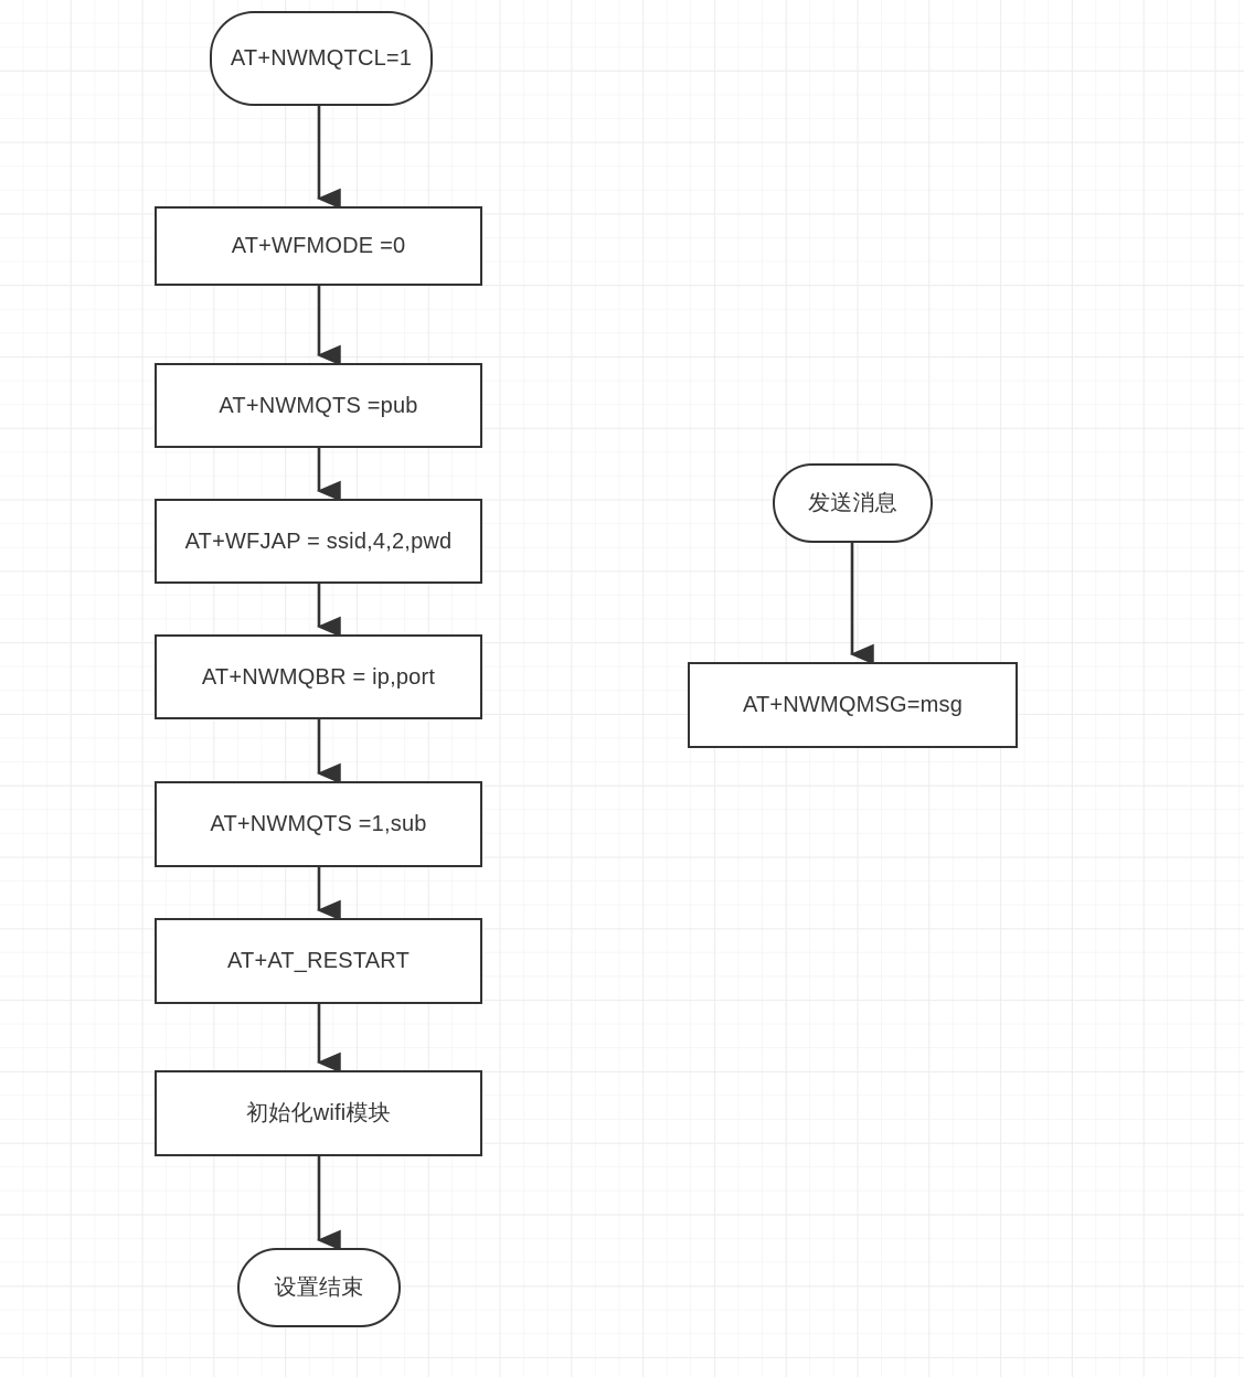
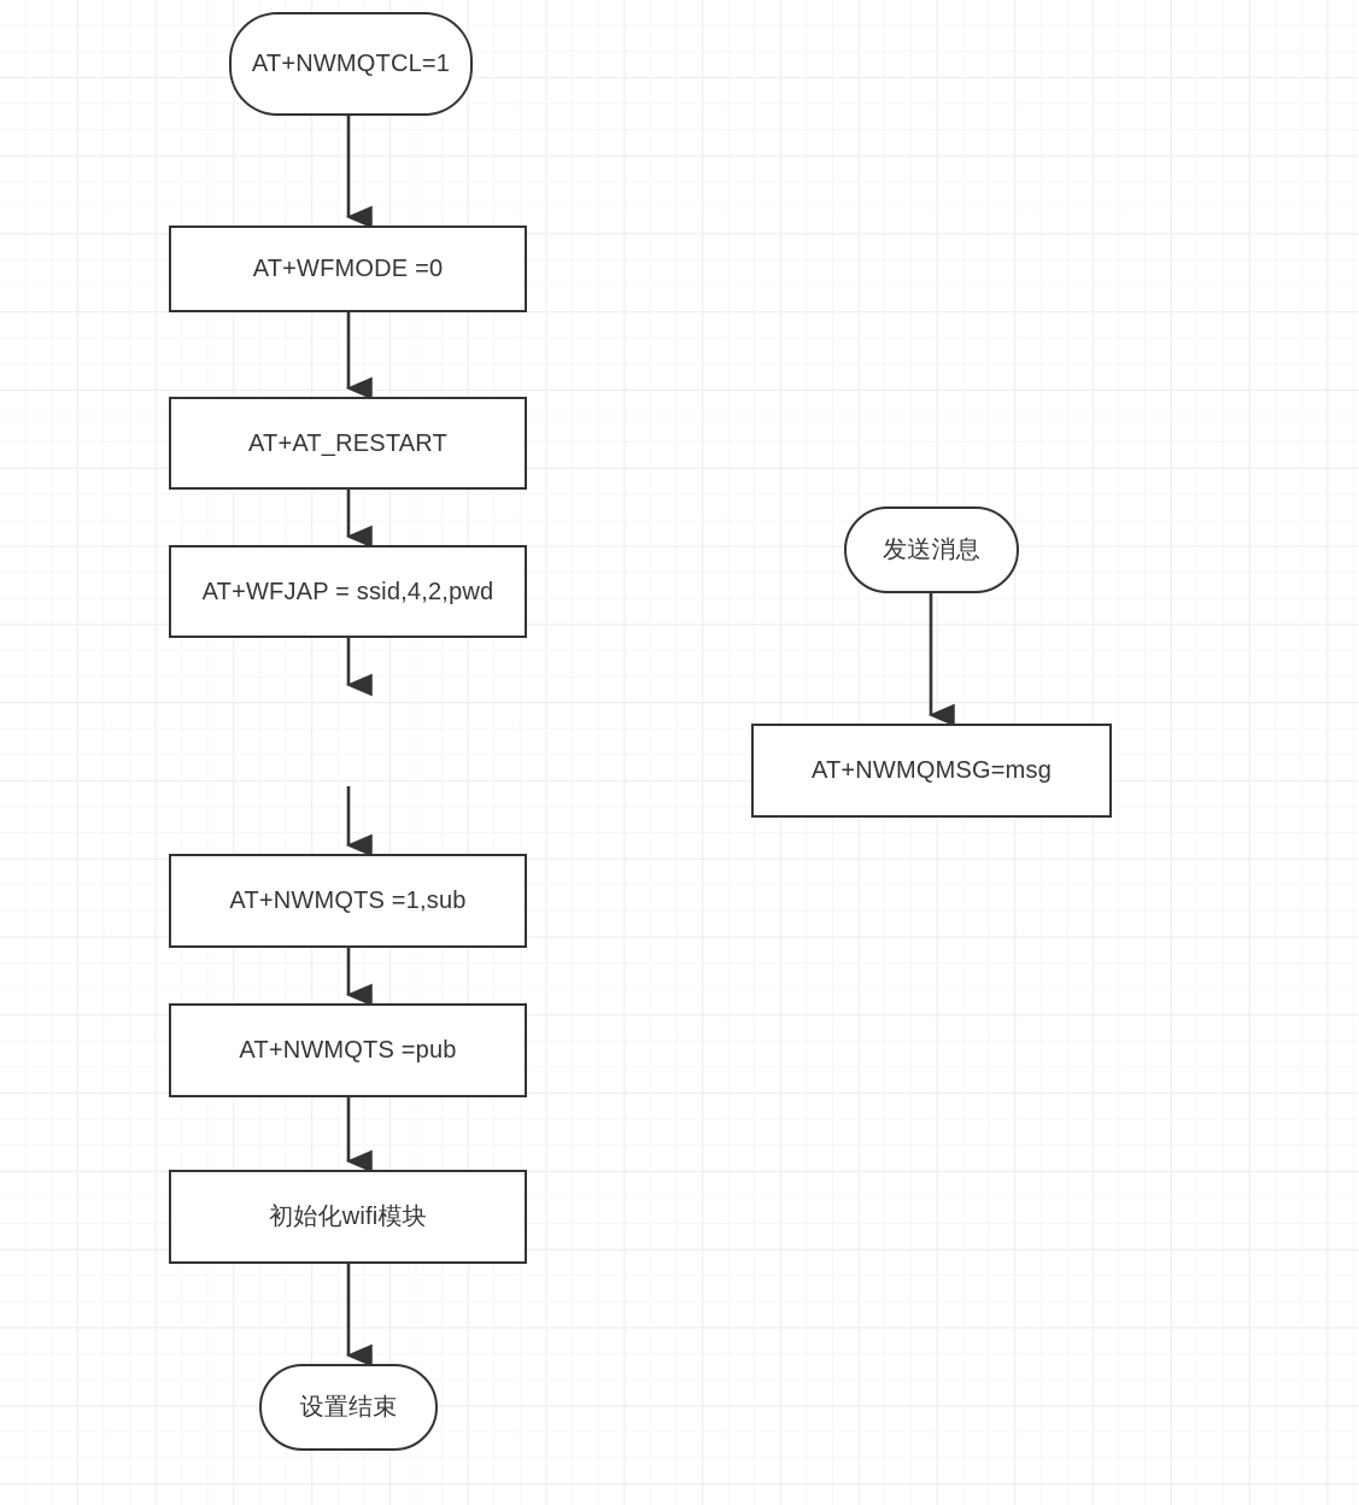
  AT+NWMQTCL=1
  AT+WFMODE =0
- AT+NWMQTS =pub
+ AT+AT_RESTART
  AT+WFJAP = ssid,4,2,pwd
- AT+NWMQBR = ip,port
  AT+NWMQTS =1,sub
- AT+AT_RESTART
+ AT+NWMQTS =pub
  初始化wifi模块
  设置结束
  发送消息
  AT+NWMQMSG=msg
